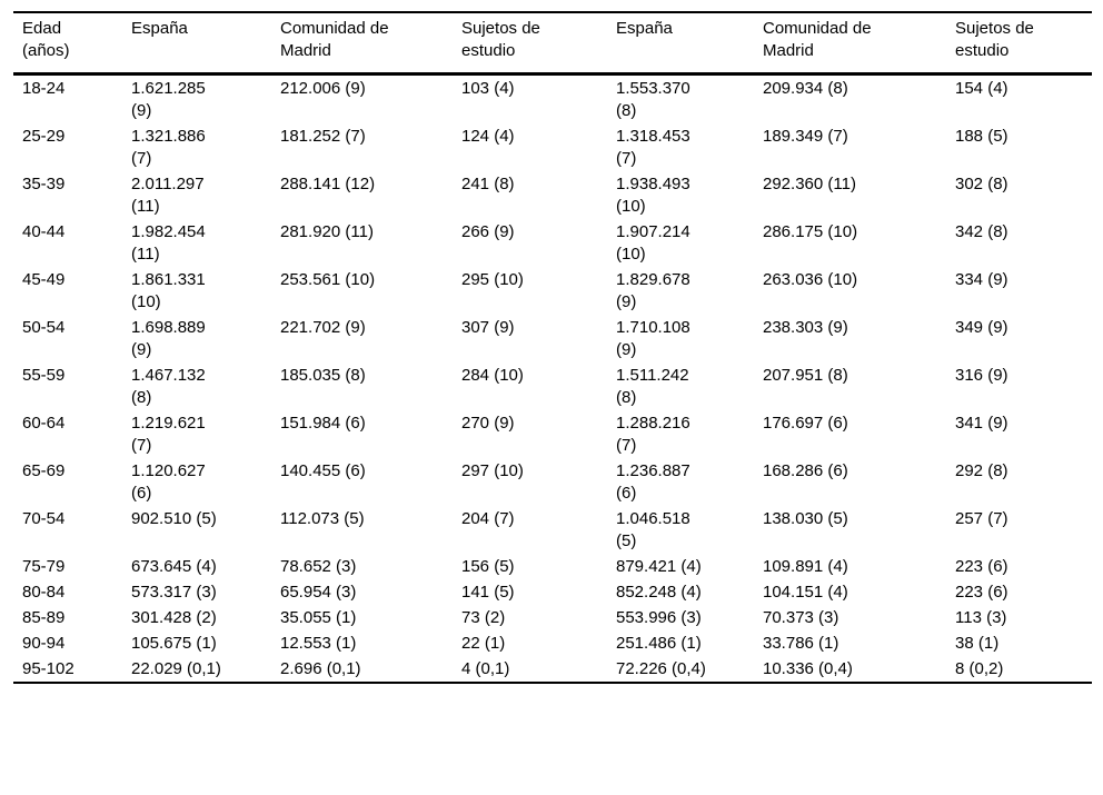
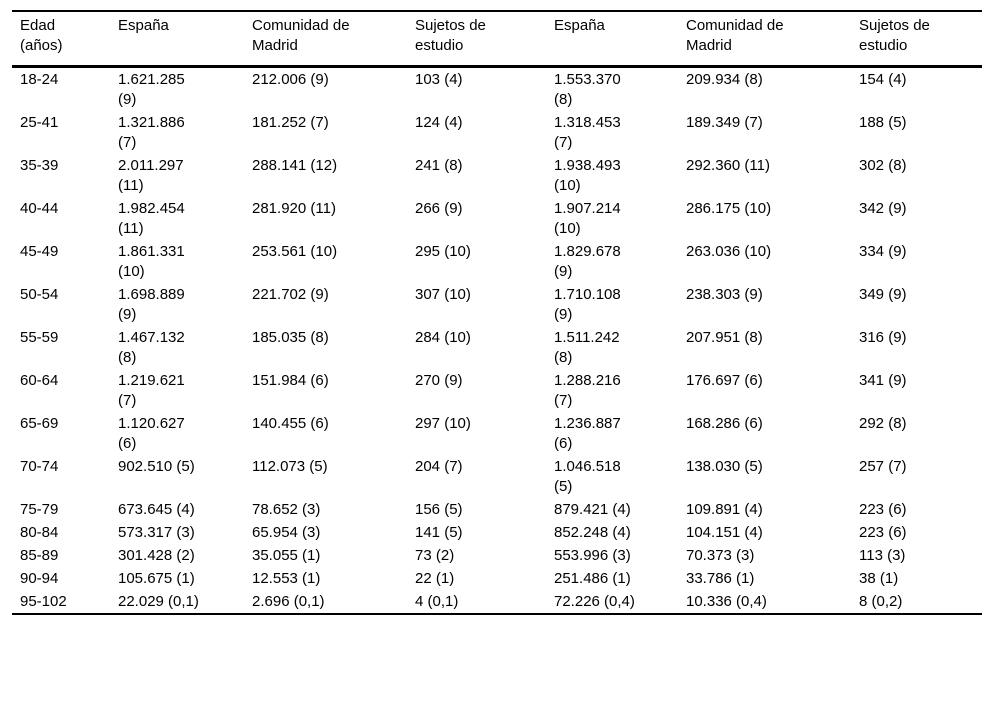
  Edad (años)	España	Comunidad de Madrid	Sujetos de estudio	España	Comunidad de Madrid	Sujetos de estudio
  18-24	1.621.285 (9)	212.006 (9)	103 (4)	1.553.370 (8)	209.934 (8)	154 (4)
- 25-29	1.321.886 (7)	181.252 (7)	124 (4)	1.318.453 (7)	189.349 (7)	188 (5)
+ 25-41	1.321.886 (7)	181.252 (7)	124 (4)	1.318.453 (7)	189.349 (7)	188 (5)
  35-39	2.011.297 (11)	288.141 (12)	241 (8)	1.938.493 (10)	292.360 (11)	302 (8)
- 40-44	1.982.454 (11)	281.920 (11)	266 (9)	1.907.214 (10)	286.175 (10)	342 (8)
+ 40-44	1.982.454 (11)	281.920 (11)	266 (9)	1.907.214 (10)	286.175 (10)	342 (9)
  45-49	1.861.331 (10)	253.561 (10)	295 (10)	1.829.678 (9)	263.036 (10)	334 (9)
- 50-54	1.698.889 (9)	221.702 (9)	307 (9)	1.710.108 (9)	238.303 (9)	349 (9)
+ 50-54	1.698.889 (9)	221.702 (9)	307 (10)	1.710.108 (9)	238.303 (9)	349 (9)
  55-59	1.467.132 (8)	185.035 (8)	284 (10)	1.511.242 (8)	207.951 (8)	316 (9)
  60-64	1.219.621 (7)	151.984 (6)	270 (9)	1.288.216 (7)	176.697 (6)	341 (9)
  65-69	1.120.627 (6)	140.455 (6)	297 (10)	1.236.887 (6)	168.286 (6)	292 (8)
- 70-54	902.510 (5)	112.073 (5)	204 (7)	1.046.518 (5)	138.030 (5)	257 (7)
+ 70-74	902.510 (5)	112.073 (5)	204 (7)	1.046.518 (5)	138.030 (5)	257 (7)
  75-79	673.645 (4)	78.652 (3)	156 (5)	879.421 (4)	109.891 (4)	223 (6)
  80-84	573.317 (3)	65.954 (3)	141 (5)	852.248 (4)	104.151 (4)	223 (6)
  85-89	301.428 (2)	35.055 (1)	73 (2)	553.996 (3)	70.373 (3)	113 (3)
  90-94	105.675 (1)	12.553 (1)	22 (1)	251.486 (1)	33.786 (1)	38 (1)
  95-102	22.029 (0,1)	2.696 (0,1)	4 (0,1)	72.226 (0,4)	10.336 (0,4)	8 (0,2)
